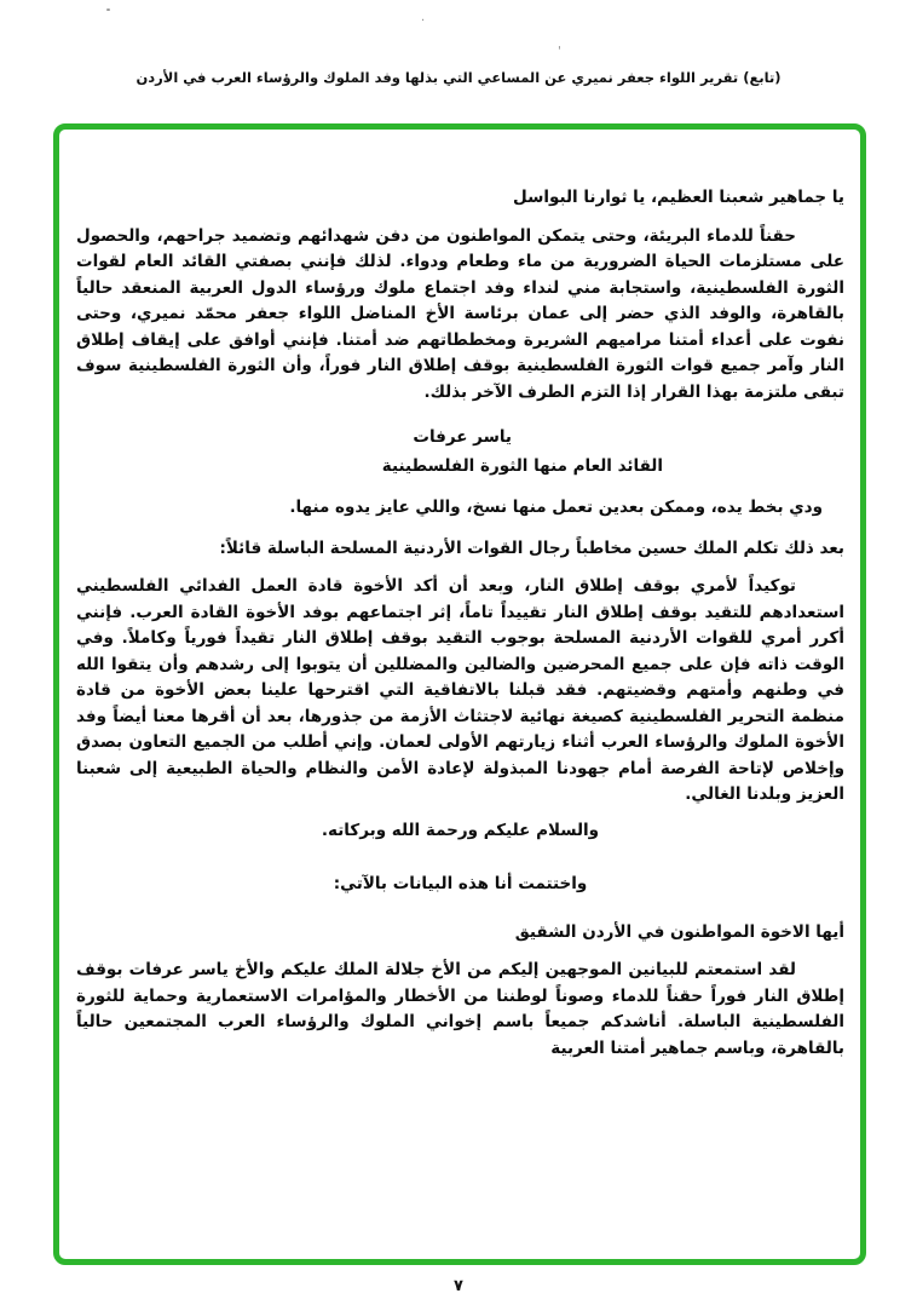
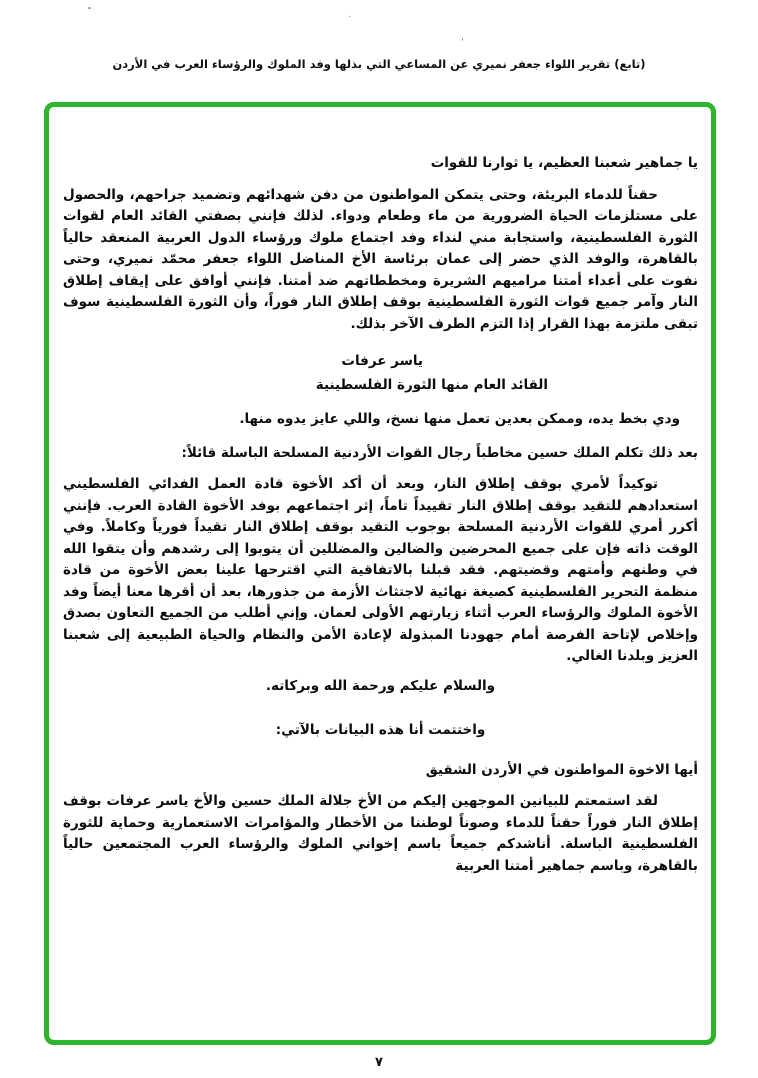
  .
  '
  (تابع) تقرير اللواء جعفر نميري عن المساعي التي بذلها وفد الملوك والرؤساء العرب في الأردن
- يا جماهير شعبنا العظيم، يا ثوارنا البواسل
+ يا جماهير شعبنا العظيم، يا ثوارنا للقوات
  حقناً للدماء البريئة، وحتى يتمكن المواطنون من دفن شهدائهم وتضميد جراحهم، والحصول على مستلزمات الحياة الضرورية من ماء وطعام ودواء. لذلك فإنني بصفتي القائد العام لقوات الثورة الفلسطينية، واستجابة مني لنداء وفد اجتماع ملوك ورؤساء الدول العربية المنعقد حالياً بالقاهرة، والوفد الذي حضر إلى عمان برئاسة الأخ المناضل اللواء جعفر محمّد نميري، وحتى نفوت على أعداء أمتنا مراميهم الشريرة ومخططاتهم ضد أمتنا. فإنني أوافق على إيقاف إطلاق النار وآمر جميع قوات الثورة الفلسطينية بوقف إطلاق النار فوراً، وأن الثورة الفلسطينية سوف تبقى ملتزمة بهذا القرار إذا التزم الطرف الآخر بذلك.
  ياسر عرفات
  القائد العام منها الثورة الفلسطينية
  ودي بخط يده، وممكن بعدين تعمل منها نسخ، واللي عايز يدوه منها.
  بعد ذلك تكلم الملك حسين مخاطباً رجال القوات الأردنية المسلحة الباسلة قائلاً:
  توكيداً لأمري بوقف إطلاق النار، وبعد أن أكد الأخوة قادة العمل الفدائي الفلسطيني استعدادهم للتقيد بوقف إطلاق النار تقييداً تاماً، إثر اجتماعهم بوفد الأخوة القادة العرب. فإنني أكرر أمري للقوات الأردنية المسلحة بوجوب التقيد بوقف إطلاق النار تقيداً فورياً وكاملاً. وفي الوقت ذاته فإن على جميع المحرضين والضالين والمضللين أن يتوبوا إلى رشدهم وأن يتقوا الله في وطنهم وأمتهم وقضيتهم. فقد قبلنا بالاتفاقية التي اقترحها علينا بعض الأخوة من قادة منظمة التحرير الفلسطينية كصيغة نهائية لاجتثاث الأزمة من جذورها، بعد أن أقرها معنا أيضاً وفد الأخوة الملوك والرؤساء العرب أثناء زيارتهم الأولى لعمان. وإني أطلب من الجميع التعاون بصدق وإخلاص لإتاحة الفرصة أمام جهودنا المبذولة لإعادة الأمن والنظام والحياة الطبيعية إلى شعبنا العزيز وبلدنا الغالي.
  والسلام عليكم ورحمة الله وبركاته.
  واختتمت أنا هذه البيانات بالآتي:
  أيها الاخوة المواطنون في الأردن الشقيق
- لقد استمعتم للبيانين الموجهين إليكم من الأخ جلالة الملك عليكم والأخ ياسر عرفات بوقف إطلاق النار فوراً حقناً للدماء وصوناً لوطننا من الأخطار والمؤامرات الاستعمارية وحماية للثورة الفلسطينية الباسلة. أناشدكم جميعاً باسم إخواني الملوك والرؤساء العرب المجتمعين حالياً بالقاهرة، وباسم جماهير أمتنا العربية
+ لقد استمعتم للبيانين الموجهين إليكم من الأخ جلالة الملك حسين والأخ ياسر عرفات بوقف إطلاق النار فوراً حقناً للدماء وصوناً لوطننا من الأخطار والمؤامرات الاستعمارية وحماية للثورة الفلسطينية الباسلة. أناشدكم جميعاً باسم إخواني الملوك والرؤساء العرب المجتمعين حالياً بالقاهرة، وباسم جماهير أمتنا العربية
  ٧
